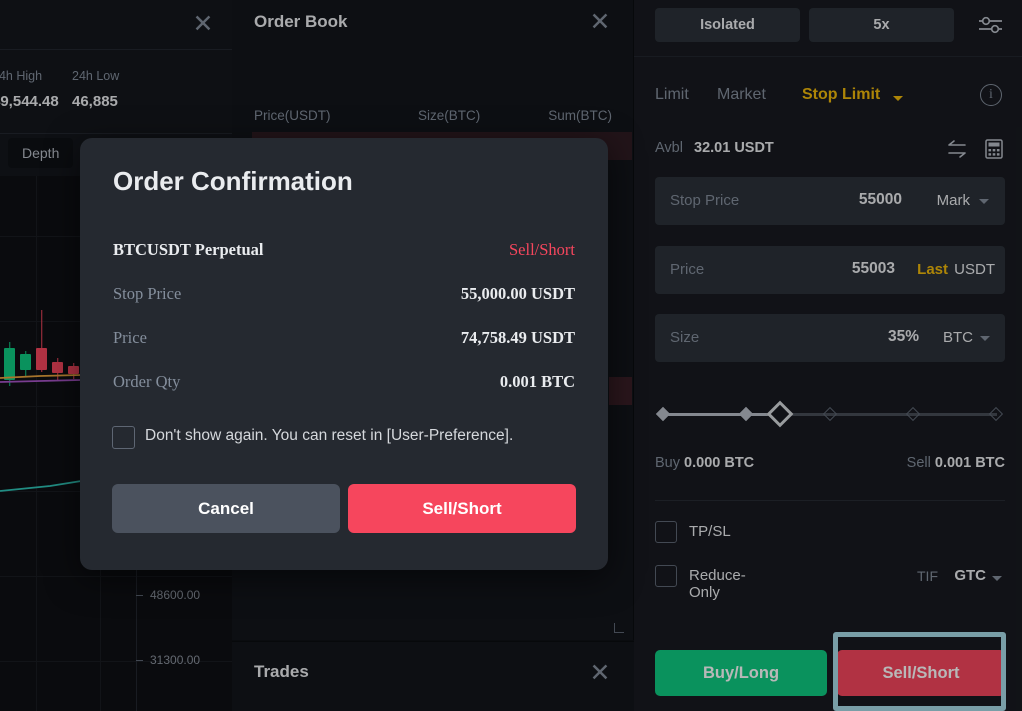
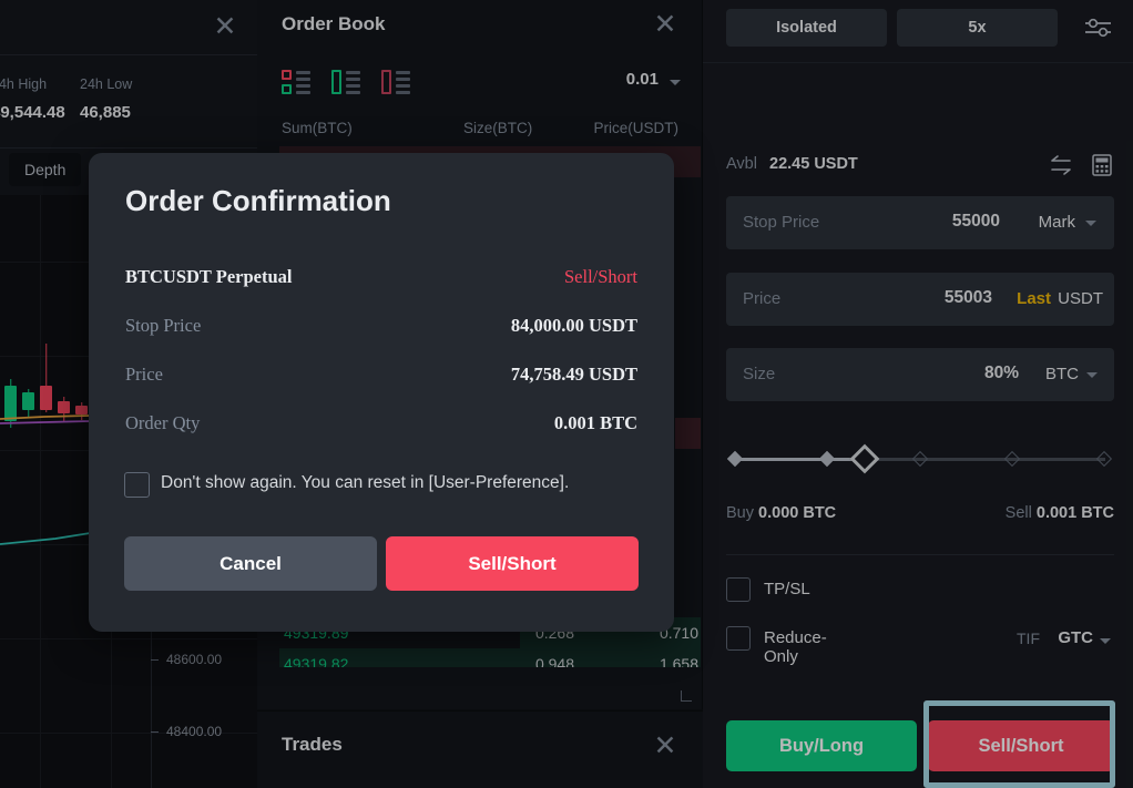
  ✕
  4h High
  9,544.48
  24h Low
  46,885
  Depth
  48600.00
- 31300.00
+ 48400.00
  Order Book
  ✕
+ 0.01
- Price(USDT)
+ Sum(BTC)
  Size(BTC)
- Sum(BTC)
+ Price(USDT)
+ 49319.89
+ 0.268
+ 0.710
+ 49319.82
+ 0.948
+ 1.658
  Trades
  ✕
  Isolated
  5x
- Limit
- Market
- Stop Limit
- i
  Avbl
- 32.01 USDT
+ 22.45 USDT
  Stop Price
  55000
  Mark
  Price
  55003
  Last
  USDT
  Size
- 35%
+ 80%
  BTC
  Buy 0.000 BTC
  Sell 0.001 BTC
  TP/SL
  Reduce-Only
  TIF
  GTC
  Buy/Long
  Sell/Short
  Order Confirmation
  BTCUSDT Perpetual
  Sell/Short
  Stop Price
- 55,000.00 USDT
+ 84,000.00 USDT
  Price
  74,758.49 USDT
  Order Qty
  0.001 BTC
  Don't show again. You can reset in [User-Preference].
  Cancel
  Sell/Short
